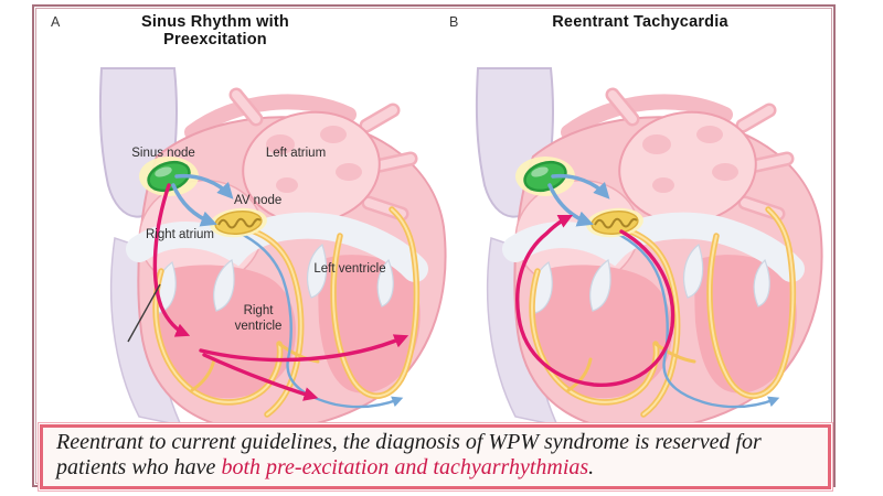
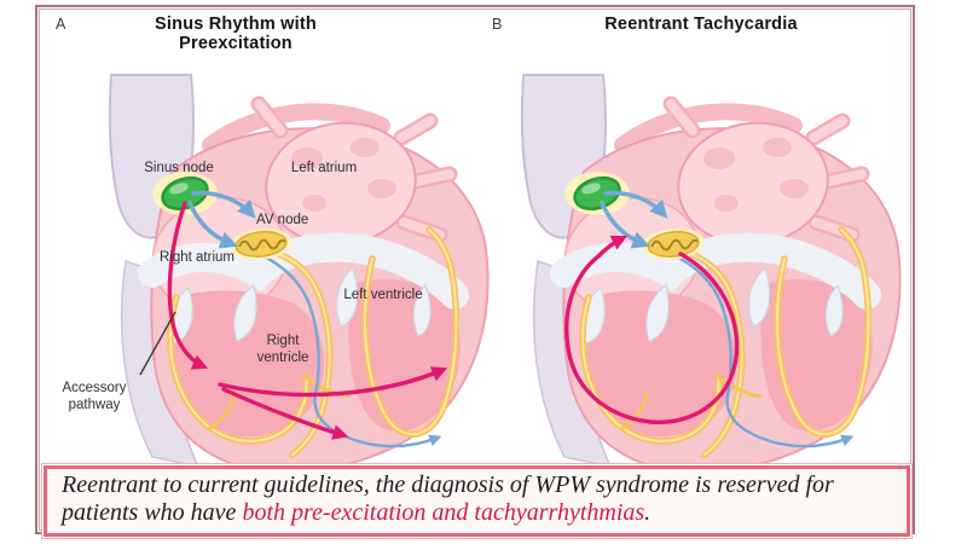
  A
  Sinus Rhythm with Preexcitation
  B
  Reentrant Tachycardia
  Sinus node
  Left atrium
  AV node
  Right atrium
  Left ventricle
  Right ventricle
+ Accessory pathway
  Reentrant to current guidelines, the diagnosis of WPW syndrome is reserved for patients who have both pre-excitation and tachyarrhythmias.
